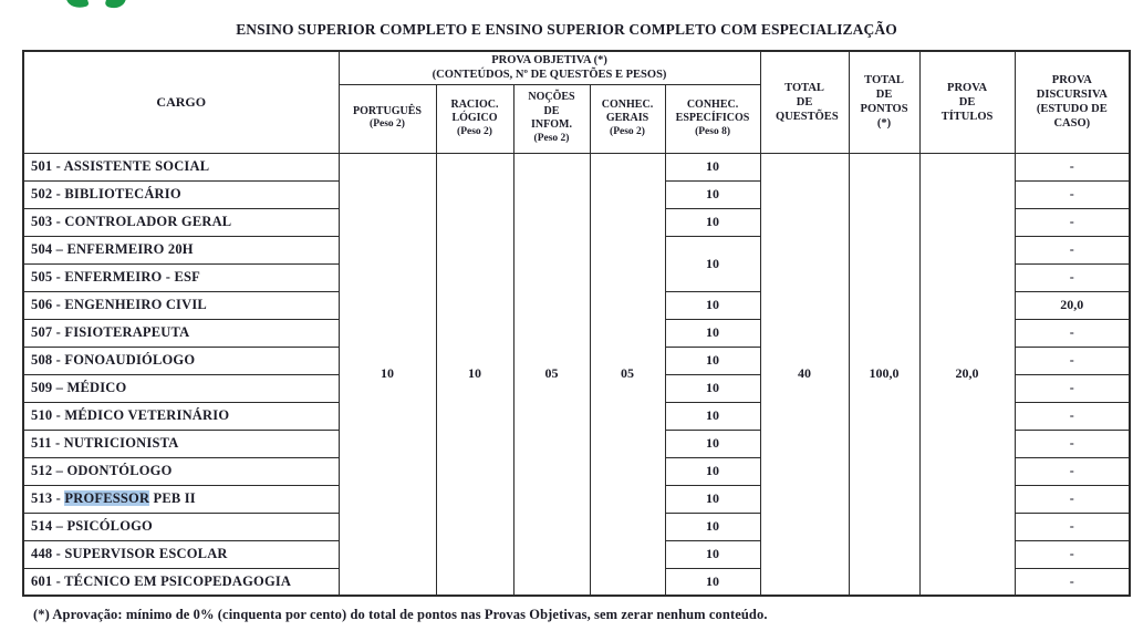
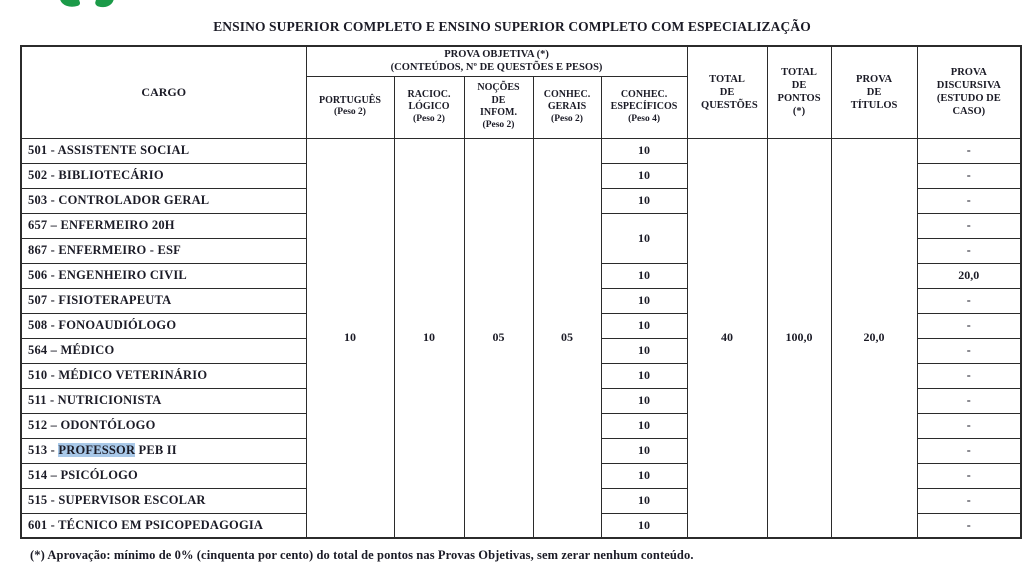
  ENSINO SUPERIOR COMPLETO E ENSINO SUPERIOR COMPLETO COM ESPECIALIZAÇÃO
  CARGO	PROVA OBJETIVA (*) (CONTEÚDOS, Nº DE QUESTÕES E PESOS)	TOTAL DE QUESTÕES	TOTAL DE PONTOS (*)	PROVA DE TÍTULOS	PROVA DISCURSIVA (ESTUDO DE CASO)
- PORTUGUÊS (Peso 2)	RACIOC. LÓGICO (Peso 2)	NOÇÕES DE INFOM. (Peso 2)	CONHEC. GERAIS (Peso 2)	CONHEC. ESPECÍFICOS (Peso 8)
+ PORTUGUÊS (Peso 2)	RACIOC. LÓGICO (Peso 2)	NOÇÕES DE INFOM. (Peso 2)	CONHEC. GERAIS (Peso 2)	CONHEC. ESPECÍFICOS (Peso 4)
  501 - ASSISTENTE SOCIAL	10	10	05	05	10	40	100,0	20,0	-
  502 - BIBLIOTECÁRIO	10	-
  503 - CONTROLADOR GERAL	10	-
- 504 – ENFERMEIRO 20H	10	-
+ 657 – ENFERMEIRO 20H	10	-
- 505 - ENFERMEIRO - ESF	-
+ 867 - ENFERMEIRO - ESF	-
  506 - ENGENHEIRO CIVIL	10	20,0
  507 - FISIOTERAPEUTA	10	-
  508 - FONOAUDIÓLOGO	10	-
- 509 – MÉDICO	10	-
+ 564 – MÉDICO	10	-
  510 - MÉDICO VETERINÁRIO	10	-
  511 - NUTRICIONISTA	10	-
  512 – ODONTÓLOGO	10	-
  513 - PROFESSOR PEB II	10	-
  514 – PSICÓLOGO	10	-
- 448 - SUPERVISOR ESCOLAR	10	-
+ 515 - SUPERVISOR ESCOLAR	10	-
  601 - TÉCNICO EM PSICOPEDAGOGIA	10	-
  (*) Aprovação: mínimo de 0% (cinquenta por cento) do total de pontos nas Provas Objetivas, sem zerar nenhum conteúdo.
